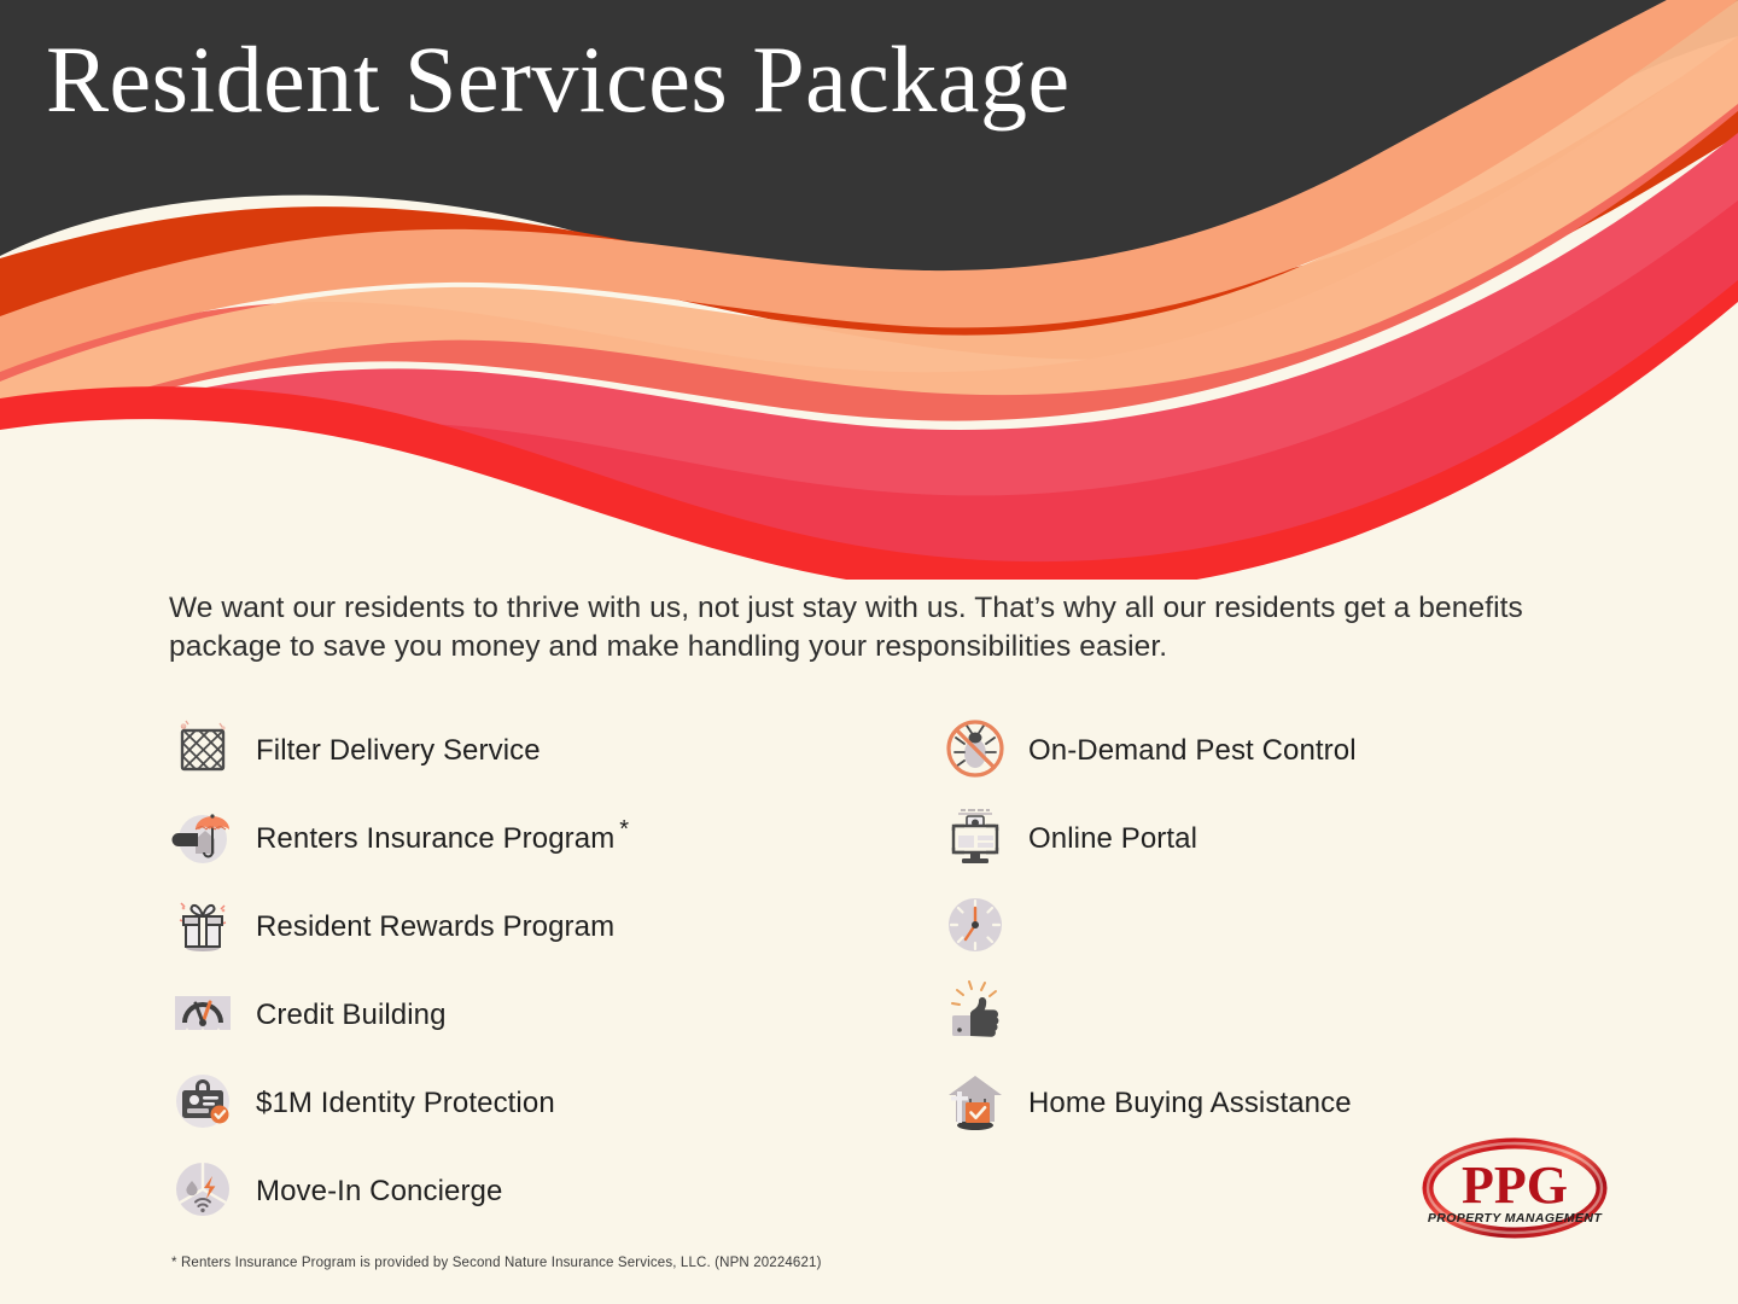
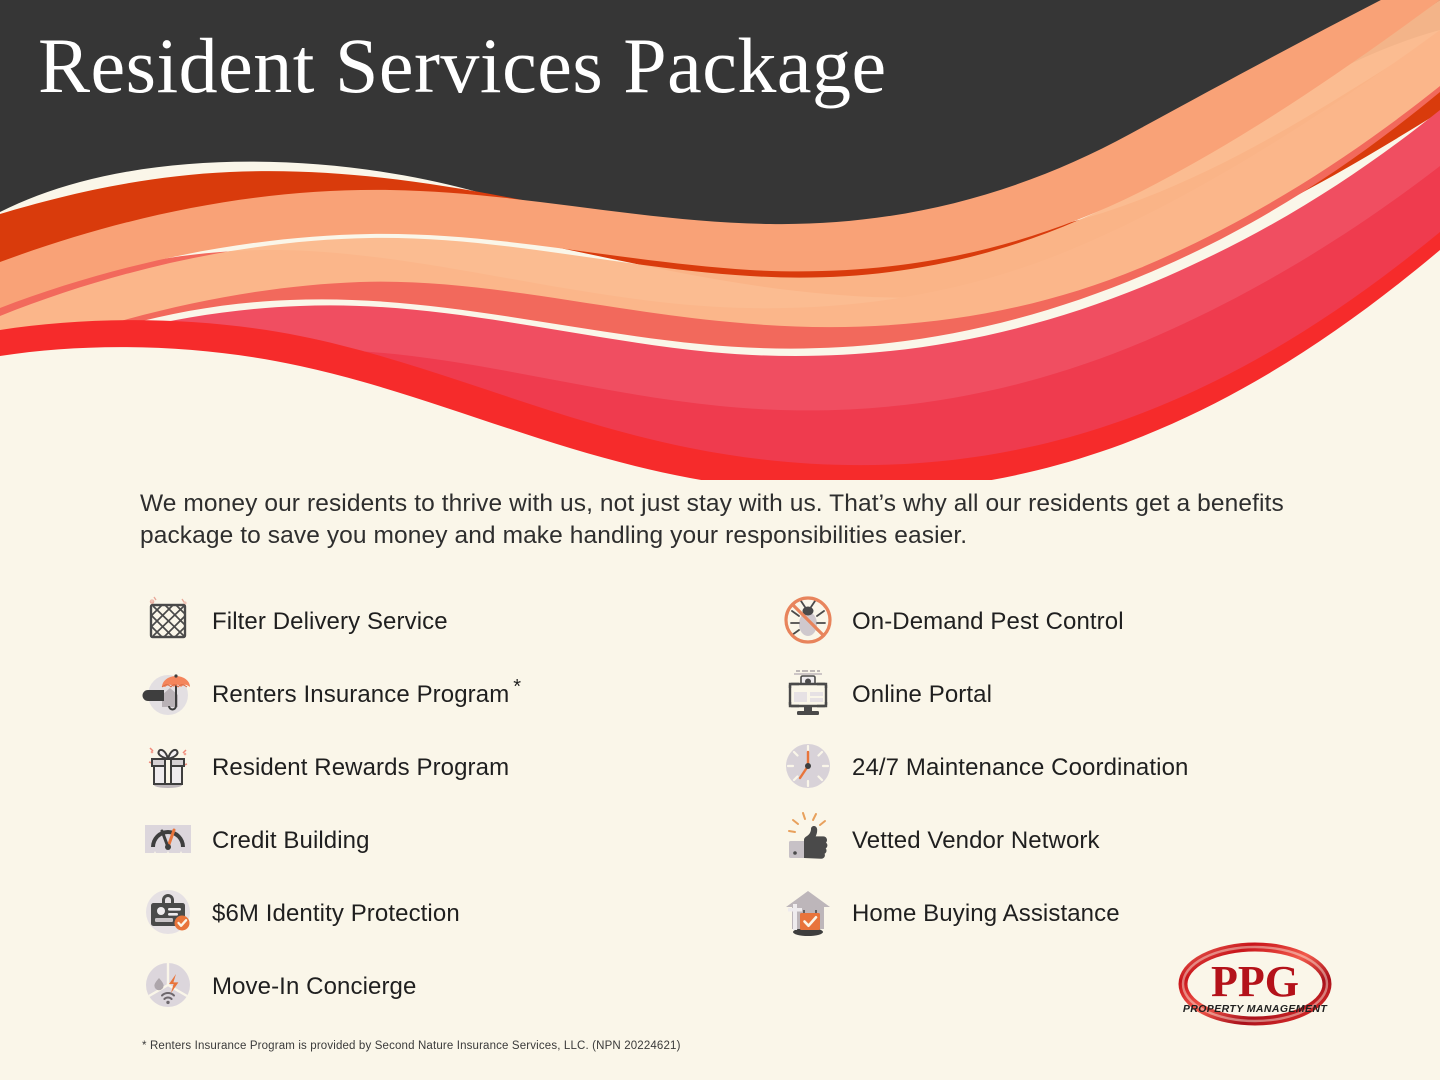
  Resident Services Package
- We want our residents to thrive with us, not just stay with us. That’s why all our residents get a benefits package to save you money and make handling your responsibilities easier.
+ We money our residents to thrive with us, not just stay with us. That’s why all our residents get a benefits package to save you money and make handling your responsibilities easier.
  Filter Delivery Service
  Renters Insurance Program *
  Resident Rewards Program
  Credit Building
- $1M Identity Protection
+ $6M Identity Protection
  Move-In Concierge
  On-Demand Pest Control
  Online Portal
+ 24/7 Maintenance Coordination
+ Vetted Vendor Network
  Home Buying Assistance
  * Renters Insurance Program is provided by Second Nature Insurance Services, LLC. (NPN 20224621)
  PPG
  PROPERTY MANAGEMENT
